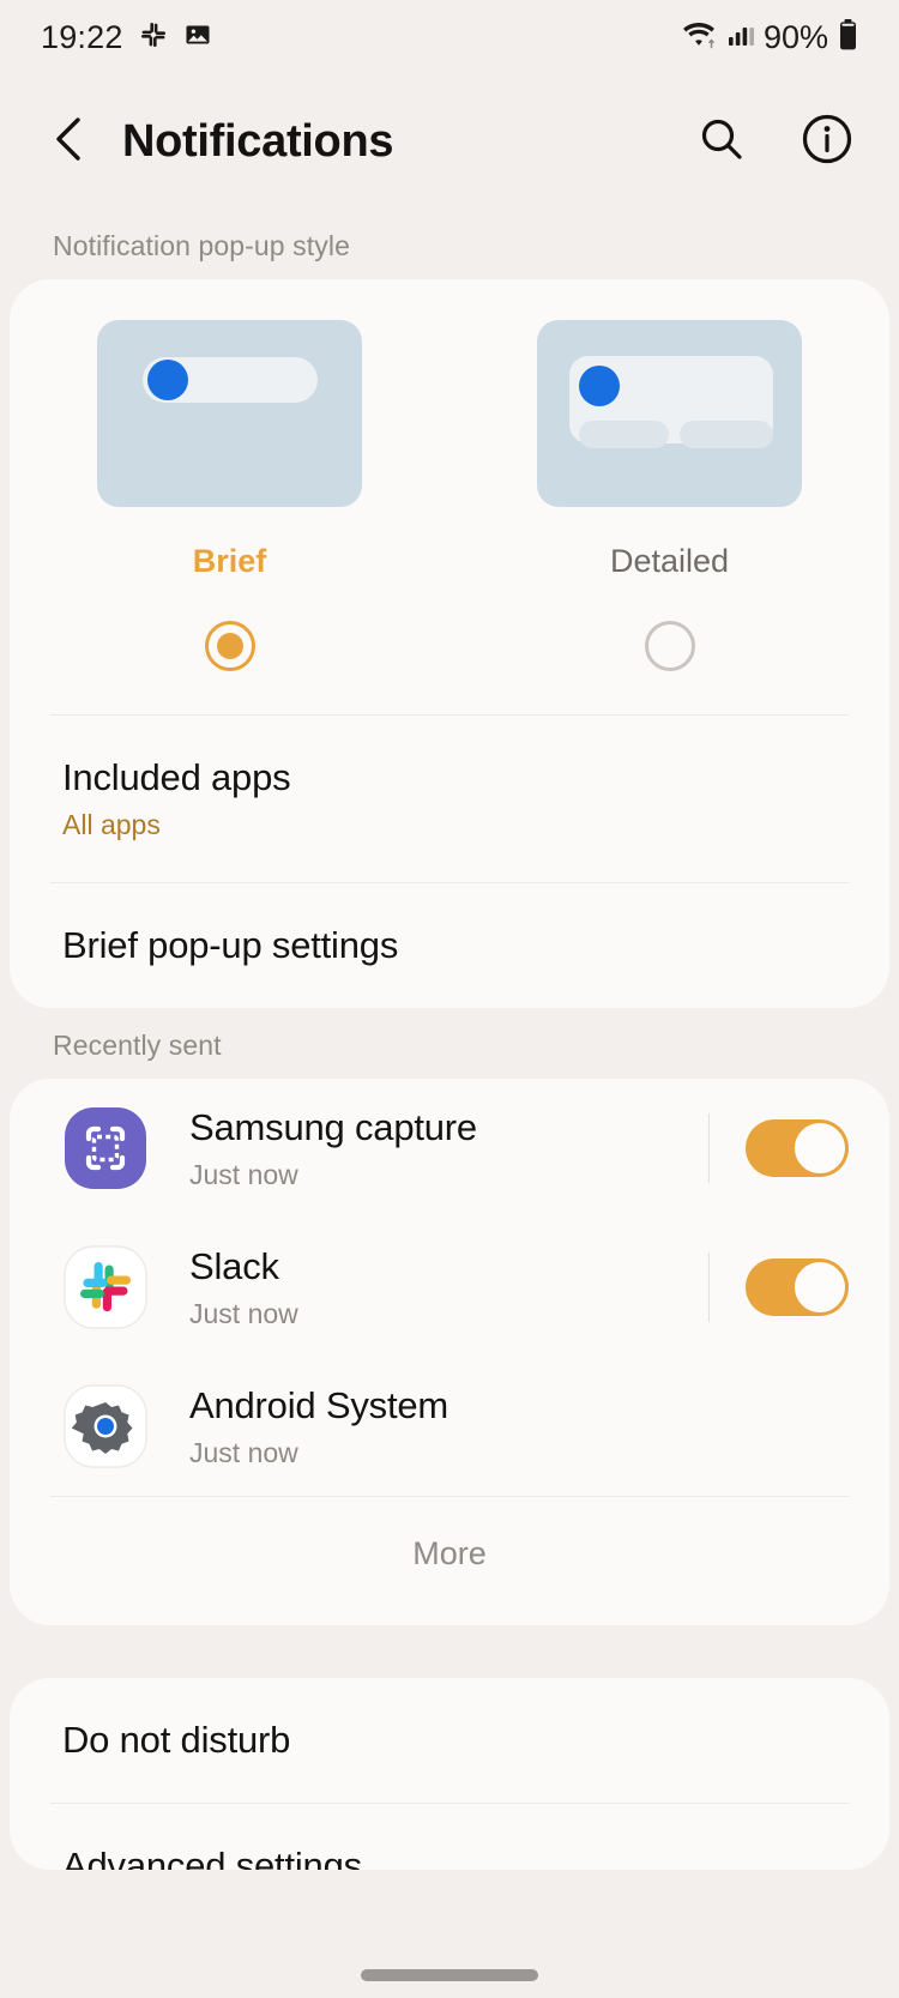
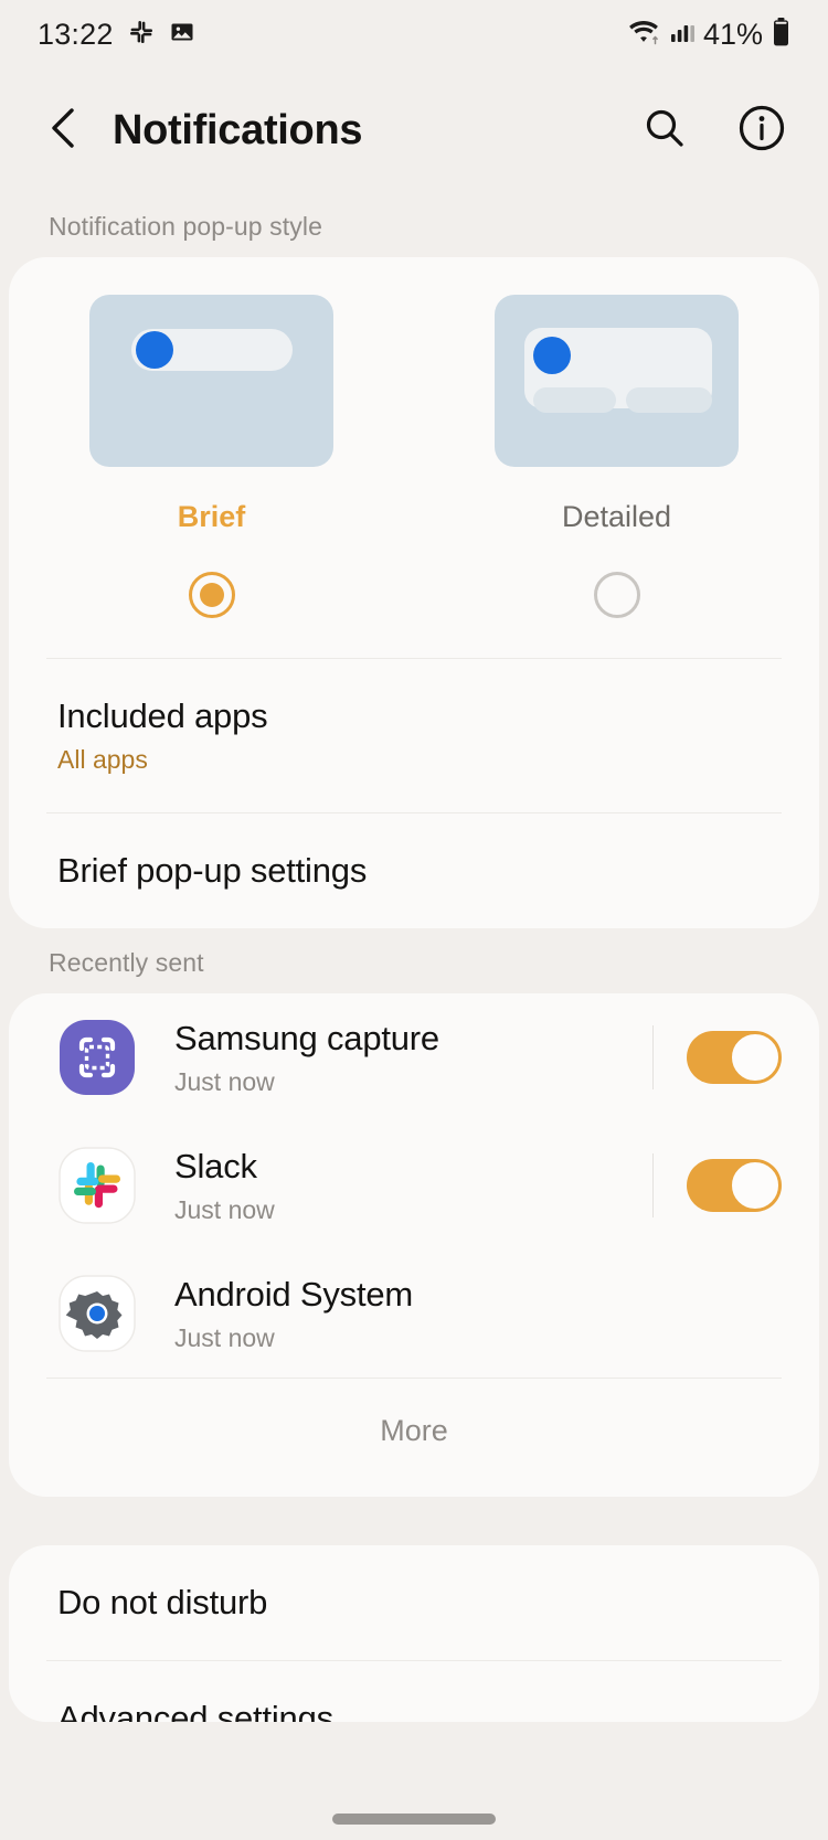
- 19:22
+ 13:22
- 90%
+ 41%
  Notifications
  Notification pop-up style
  Brief
  Detailed
  Included apps
  All apps
  Brief pop-up settings
  Recently sent
  Samsung capture
  Just now
  Slack
  Just now
  Android System
  Just now
  More
  Do not disturb
  Advanced settings
